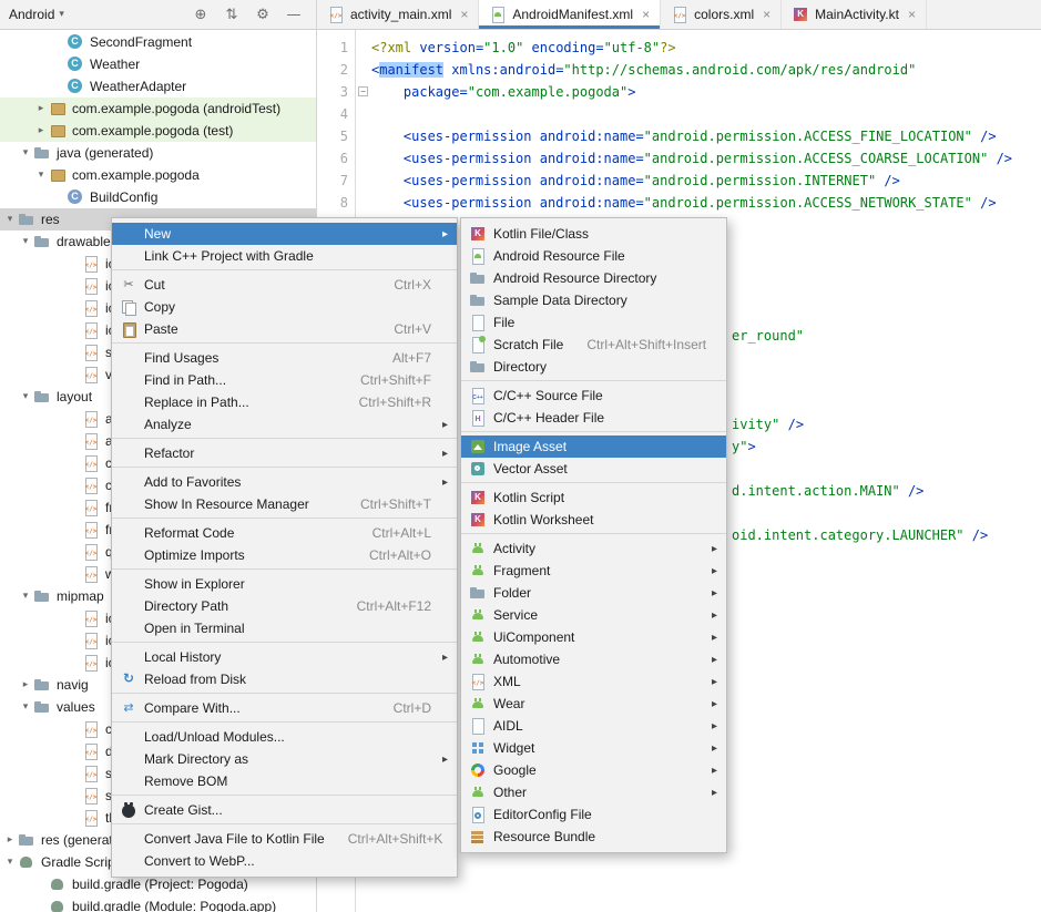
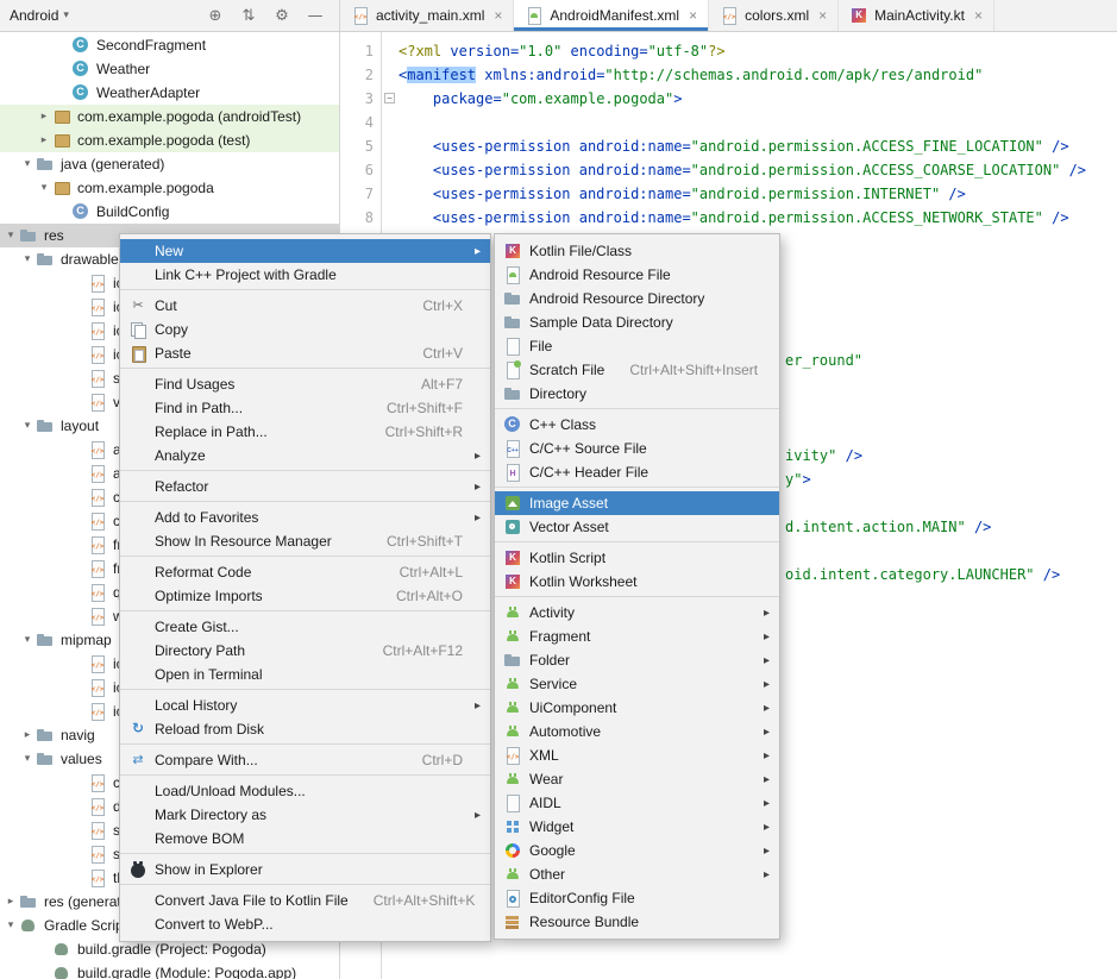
  Android
  ▾
  ⊕
  ⇅
  ⚙
  —
  activity_main.xml
  ×
  AndroidManifest.xml
  ×
  colors.xml
  ×
  MainActivity.kt
  ×
  SecondFragment
  Weather
  WeatherAdapter
  ▸
  com.example.pogoda (androidTest)
  ▸
  com.example.pogoda (test)
  ▾
  java (generated)
  ▾
  com.example.pogoda
  BuildConfig
  ▾
  res
  ▾
  drawable
  v
  ▾
  layout
  a
  a
  c
  c
  q
  ▾
  mipmap
  ▸
  navig
  ▾
  values
  c
  d
  ▸
  res (genera
  ▾
  Gradle Scri
  build.gradle (Project: Pogoda)
  build.gradle (Module: Pogoda.app)
  1
  2
  3
  4
  5
  6
  7
  8
  −
  <?xml version="1.0" encoding="utf-8"?>
  <manifest xmlns:android="http://schemas.android.com/apk/res/android"
  package="com.example.pogoda">
  <uses-permission android:name="android.permission.ACCESS_FINE_LOCATION" />
  <uses-permission android:name="android.permission.ACCESS_COARSE_LOCATION" />
  <uses-permission android:name="android.permission.INTERNET" />
  <uses-permission android:name="android.permission.ACCESS_NETWORK_STATE" />
  er_round"
  ivity" />
  y">
  d.intent.action.MAIN" />
  oid.intent.category.LAUNCHER" />
  New
  ▸
  Link C++ Project with Gradle
  Cut
  Ctrl+X
  Copy
  Paste
  Ctrl+V
  Find Usages
  Alt+F7
  Find in Path...
  Ctrl+Shift+F
  Replace in Path...
  Ctrl+Shift+R
  Analyze
  ▸
  Refactor
  ▸
  Add to Favorites
  ▸
  Show In Resource Manager
  Ctrl+Shift+T
  Reformat Code
  Ctrl+Alt+L
  Optimize Imports
  Ctrl+Alt+O
- Show in Explorer
+ Create Gist...
  Directory Path
  Ctrl+Alt+F12
  Open in Terminal
  Local History
  ▸
  Reload from Disk
  Compare With...
  Ctrl+D
  Load/Unload Modules...
  Mark Directory as
  ▸
  Remove BOM
- Create Gist...
+ Show in Explorer
  Convert Java File to Kotlin File
  Ctrl+Alt+Shift+K
  Convert to WebP...
  Kotlin File/Class
  Android Resource File
  Android Resource Directory
  Sample Data Directory
  File
  Scratch File
  Ctrl+Alt+Shift+Insert
  Directory
+ C++ Class
  C/C++ Source File
  C/C++ Header File
  Image Asset
  Vector Asset
  Kotlin Script
  Kotlin Worksheet
  Activity
  ▸
  Fragment
  ▸
  Folder
  ▸
  Service
  ▸
  UiComponent
  ▸
  Automotive
  ▸
  XML
  ▸
  Wear
  ▸
  AIDL
  ▸
  Widget
  ▸
  Google
  ▸
  Other
  ▸
  EditorConfig File
  Resource Bundle
